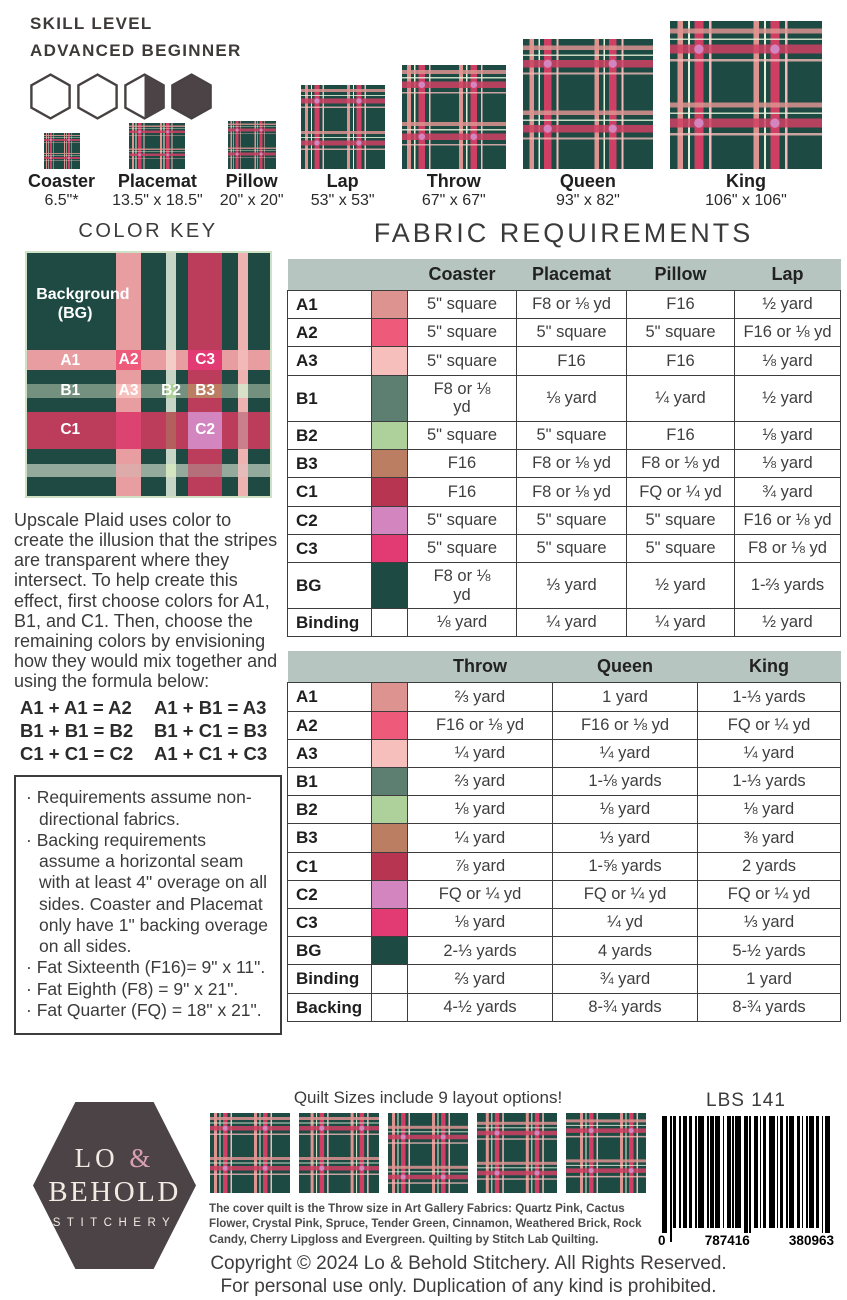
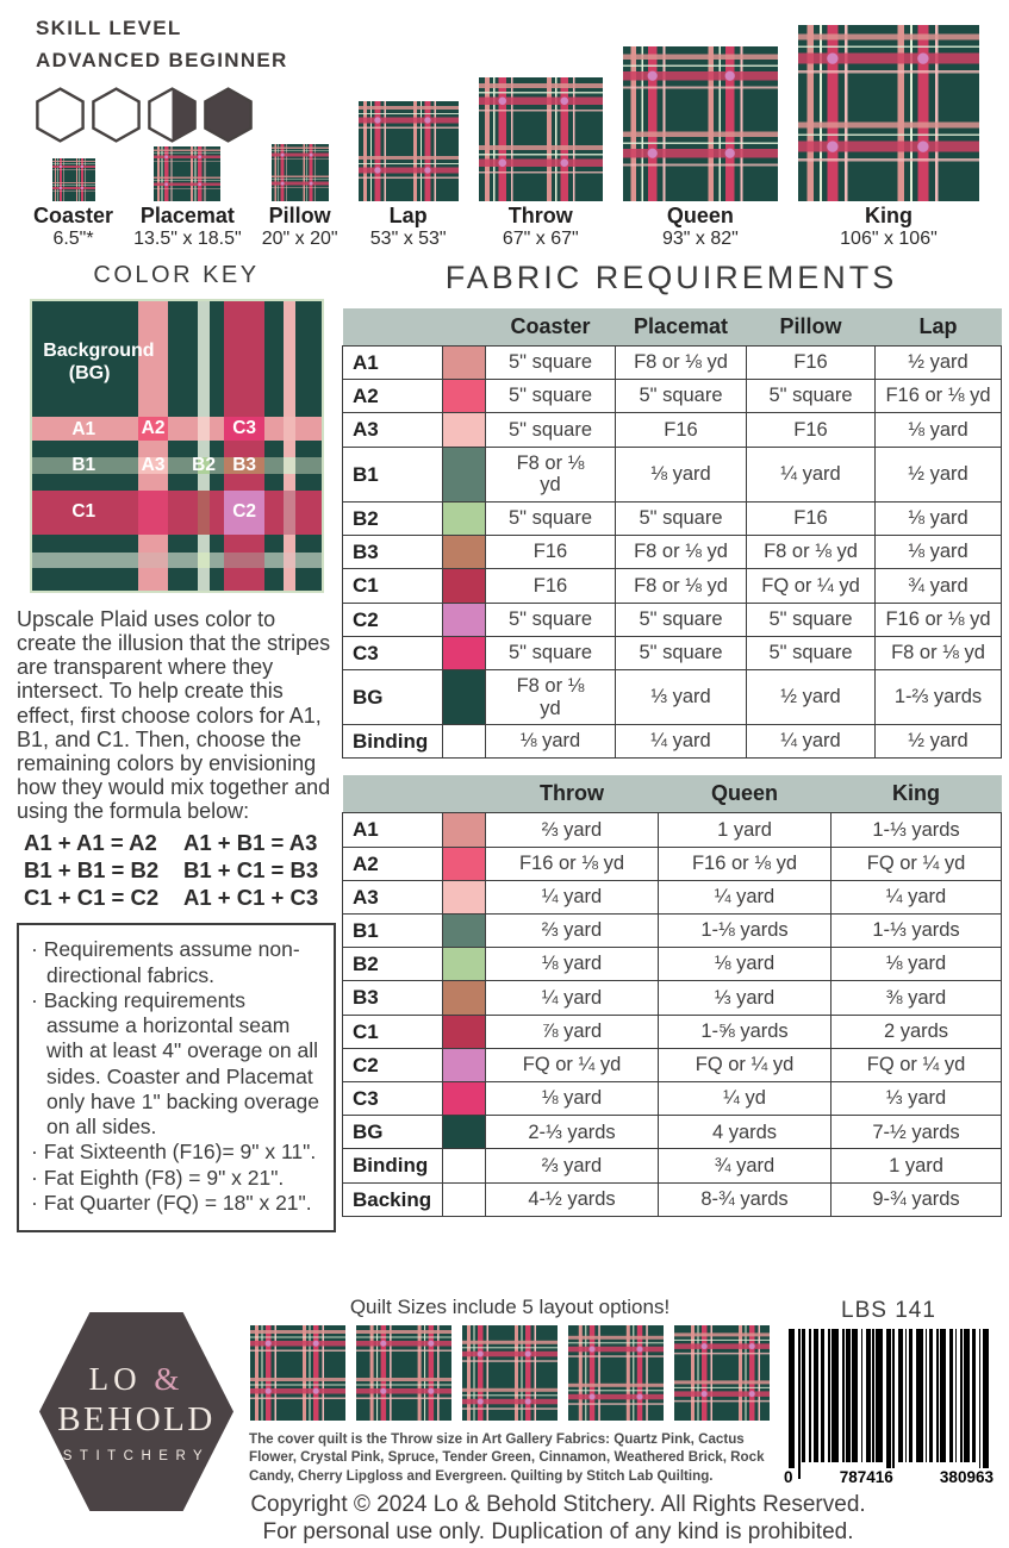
  SKILL LEVEL
  ADVANCED BEGINNER
  Coaster
  6.5"*
  Placemat
  13.5" x 18.5"
  Pillow
  20" x 20"
  Lap
  53" x 53"
  Throw
  67" x 67"
  Queen
  93" x 82"
  King
  106" x 106"
  COLOR KEY
  A2
  C3
  A3
  B2
  B3
  C2
  A1
  B1
  C1
  Background
  (BG)
  Upscale Plaid uses color to create the illusion that the stripes are transparent where they intersect. To help create this effect, first choose colors for A1, B1, and C1. Then, choose the remaining colors by envisioning how they would mix together and using the formula below:
  A1 + A1 = A2
  A1 + B1 = A3
  B1 + B1 = B2
  B1 + C1 = B3
  C1 + C1 = C2
  A1 + C1 + C3
  · Requirements assume non-directional fabrics.
  · Backing requirements assume a horizontal seam with at least 4" overage on all sides. Coaster and Placemat only have 1" backing overage on all sides.
  · Fat Sixteenth (F16)= 9" x 11".
  · Fat Eighth (F8) = 9" x 21".
  · Fat Quarter (FQ) = 18" x 21".
  FABRIC REQUIREMENTS
  		Coaster	Placemat	Pillow	Lap
  A1		5" square	F8 or ⅛ yd	F16	½ yard
  A2		5" square	5" square	5" square	F16 or ⅛ yd
  A3		5" square	F16	F16	⅛ yard
  B1		F8 or ⅛ yd	⅛ yard	¼ yard	½ yard
  B2		5" square	5" square	F16	⅛ yard
  B3		F16	F8 or ⅛ yd	F8 or ⅛ yd	⅛ yard
  C1		F16	F8 or ⅛ yd	FQ or ¼ yd	¾ yard
  C2		5" square	5" square	5" square	F16 or ⅛ yd
  C3		5" square	5" square	5" square	F8 or ⅛ yd
  BG		F8 or ⅛ yd	⅓ yard	½ yard	1-⅔ yards
  Binding		⅛ yard	¼ yard	¼ yard	½ yard
  		Throw	Queen	King
  A1		⅔ yard	1 yard	1-⅓ yards
  A2		F16 or ⅛ yd	F16 or ⅛ yd	FQ or ¼ yd
  A3		¼ yard	¼ yard	¼ yard
  B1		⅔ yard	1-⅛ yards	1-⅓ yards
  B2		⅛ yard	⅛ yard	⅛ yard
  B3		¼ yard	⅓ yard	⅜ yard
  C1		⅞ yard	1-⅝ yards	2 yards
  C2		FQ or ¼ yd	FQ or ¼ yd	FQ or ¼ yd
  C3		⅛ yard	¼ yd	⅓ yard
- BG		2-⅓ yards	4 yards	5-½ yards
+ BG		2-⅓ yards	4 yards	7-½ yards
  Binding		⅔ yard	¾ yard	1 yard
- Backing		4-½ yards	8-¾ yards	8-¾ yards
+ Backing		4-½ yards	8-¾ yards	9-¾ yards
  LO &
  BEHOLD
  STITCHERY
- Quilt Sizes include 9 layout options!
+ Quilt Sizes include 5 layout options!
  The cover quilt is the Throw size in Art Gallery Fabrics: Quartz Pink, Cactus Flower, Crystal Pink, Spruce, Tender Green, Cinnamon, Weathered Brick, Rock Candy, Cherry Lipgloss and Evergreen. Quilting by Stitch Lab Quilting.
  LBS 141
  0
  787416
  380963
  Copyright © 2024 Lo & Behold Stitchery. All Rights Reserved.
  For personal use only. Duplication of any kind is prohibited.
